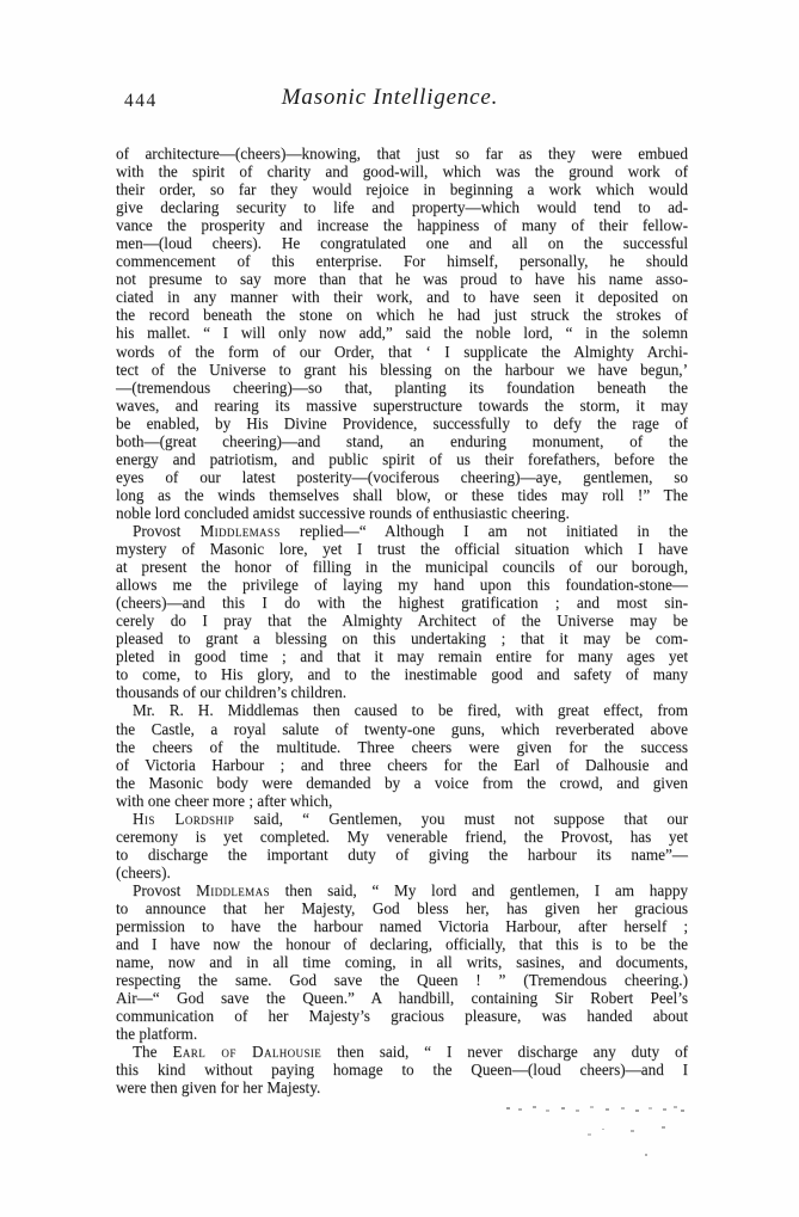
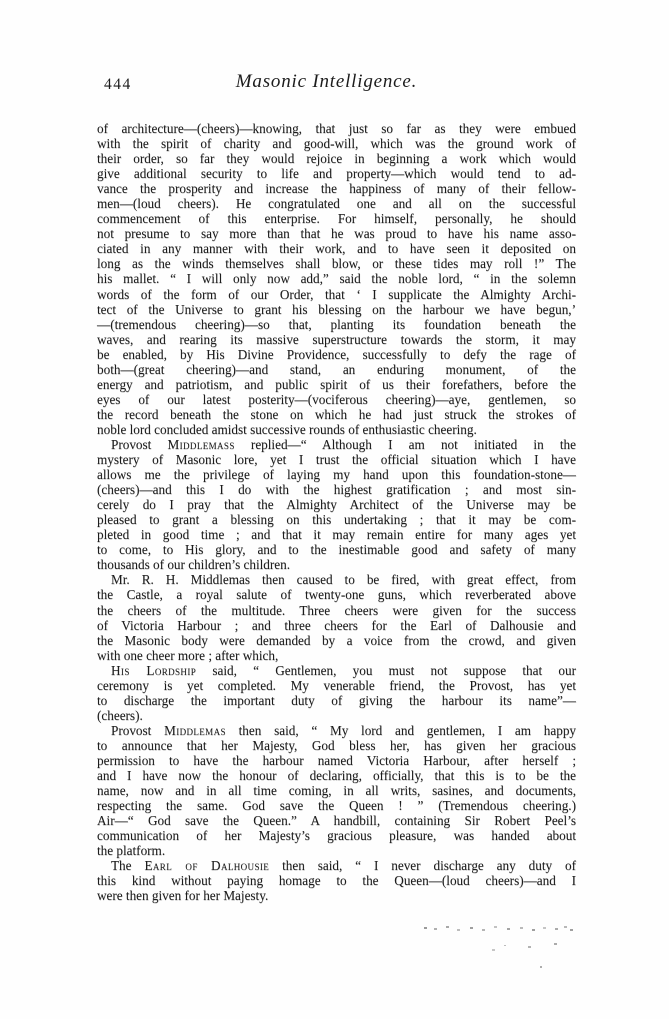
  444
  Masonic Intelligence.
  of architecture—(cheers)—knowing, that just so far as they were embued
  with the spirit of charity and good-will, which was the ground work of
  their order, so far they would rejoice in beginning a work which would
- give declaring security to life and property—which would tend to ad-
+ give additional security to life and property—which would tend to ad-
  vance the prosperity and increase the happiness of many of their fellow-
  men—(loud cheers). He congratulated one and all on the successful
  commencement of this enterprise. For himself, personally, he should
  not presume to say more than that he was proud to have his name asso-
  ciated in any manner with their work, and to have seen it deposited on
- the record beneath the stone on which he had just struck the strokes of
+ long as the winds themselves shall blow, or these tides may roll !” The
  his mallet. “ I will only now add,” said the noble lord, “ in the solemn
  words of the form of our Order, that ‘ I supplicate the Almighty Archi-
  tect of the Universe to grant his blessing on the harbour we have begun,’
  —(tremendous cheering)—so that, planting its foundation beneath the
  waves, and rearing its massive superstructure towards the storm, it may
  be enabled, by His Divine Providence, successfully to defy the rage of
  both—(great cheering)—and stand, an enduring monument, of the
  energy and patriotism, and public spirit of us their forefathers, before the
  eyes of our latest posterity—(vociferous cheering)—aye, gentlemen, so
- long as the winds themselves shall blow, or these tides may roll !” The
+ the record beneath the stone on which he had just struck the strokes of
  noble lord concluded amidst successive rounds of enthusiastic cheering.
  Provost Middlemass replied—“ Although I am not initiated in the
  mystery of Masonic lore, yet I trust the official situation which I have
- at present the honor of filling in the municipal councils of our borough,
  allows me the privilege of laying my hand upon this foundation-stone—
  (cheers)—and this I do with the highest gratification ; and most sin-
  cerely do I pray that the Almighty Architect of the Universe may be
  pleased to grant a blessing on this undertaking ; that it may be com-
  pleted in good time ; and that it may remain entire for many ages yet
  to come, to His glory, and to the inestimable good and safety of many
  thousands of our children’s children.
  Mr. R. H. Middlemas then caused to be fired, with great effect, from
  the Castle, a royal salute of twenty-one guns, which reverberated above
  the cheers of the multitude. Three cheers were given for the success
  of Victoria Harbour ; and three cheers for the Earl of Dalhousie and
  the Masonic body were demanded by a voice from the crowd, and given
  with one cheer more ; after which,
  His Lordship said, “ Gentlemen, you must not suppose that our
  ceremony is yet completed. My venerable friend, the Provost, has yet
  to discharge the important duty of giving the harbour its name”—
  (cheers).
  Provost Middlemas then said, “ My lord and gentlemen, I am happy
  to announce that her Majesty, God bless her, has given her gracious
  permission to have the harbour named Victoria Harbour, after herself ;
  and I have now the honour of declaring, officially, that this is to be the
  name, now and in all time coming, in all writs, sasines, and documents,
  respecting the same. God save the Queen ! ” (Tremendous cheering.)
  Air—“ God save the Queen.” A handbill, containing Sir Robert Peel’s
  communication of her Majesty’s gracious pleasure, was handed about
  the platform.
  The Earl of Dalhousie then said, “ I never discharge any duty of
  this kind without paying homage to the Queen—(loud cheers)—and I
  were then given for her Majesty.
